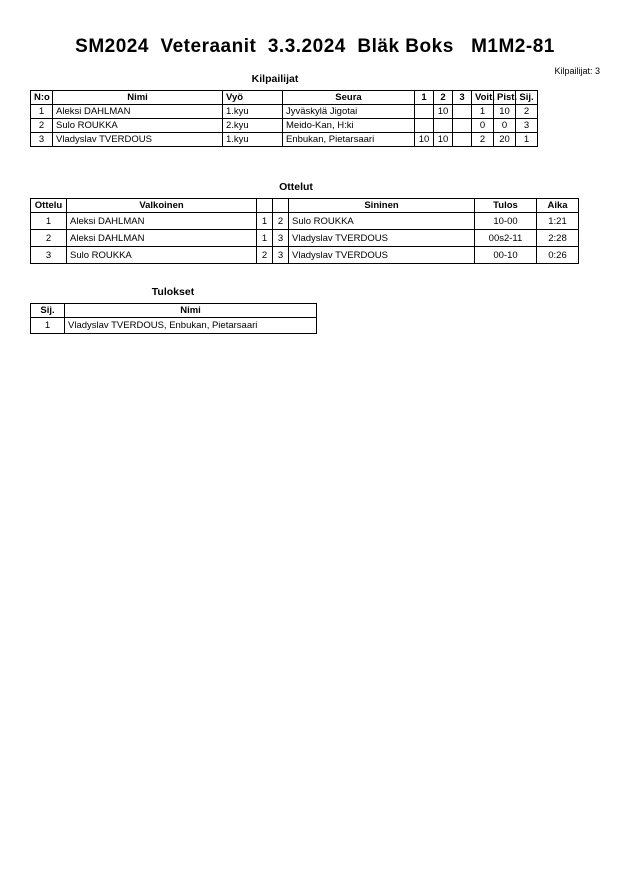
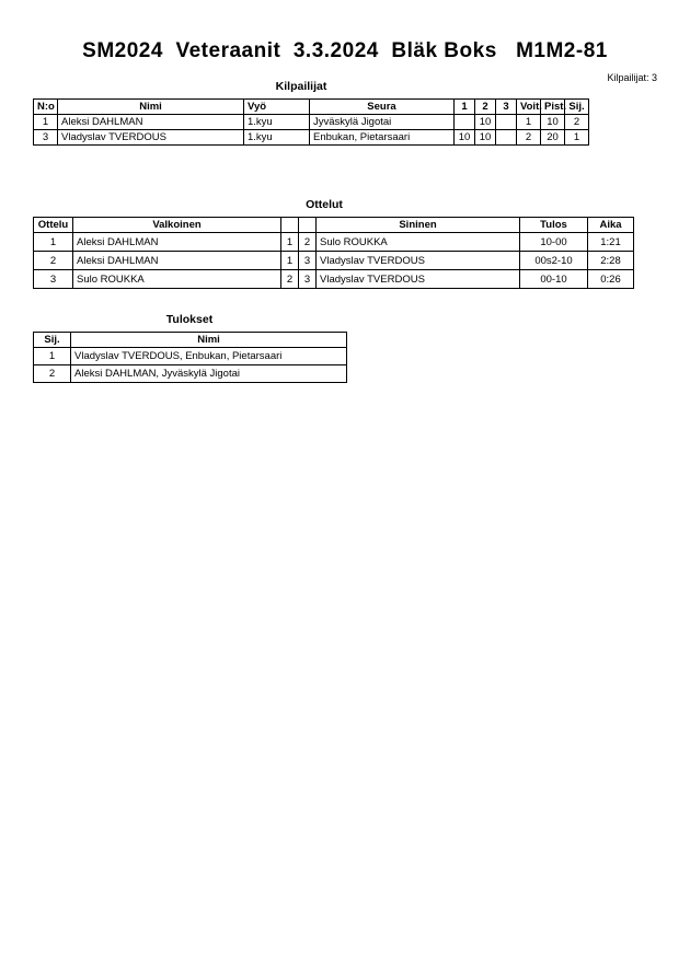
  SM2024 Veteraanit 3.3.2024 Bläk Boks M1M2-81
  Kilpailijat: 3
  Kilpailijat
  N:o	Nimi	Vyö	Seura	1	2	3	Voit.	Pist.	Sij.
  1	Aleksi DAHLMAN	1.kyu	Jyväskylä Jigotai		10		1	10	2
- 2	Sulo ROUKKA	2.kyu	Meido-Kan, H:ki				0	0	3
  3	Vladyslav TVERDOUS	1.kyu	Enbukan, Pietarsaari	10	10		2	20	1
  Ottelut
  Ottelu	Valkoinen			Sininen	Tulos	Aika
  1	Aleksi DAHLMAN	1	2	Sulo ROUKKA	10-00	1:21
- 2	Aleksi DAHLMAN	1	3	Vladyslav TVERDOUS	00s2-11	2:28
+ 2	Aleksi DAHLMAN	1	3	Vladyslav TVERDOUS	00s2-10	2:28
  3	Sulo ROUKKA	2	3	Vladyslav TVERDOUS	00-10	0:26
  Tulokset
  Sij.	Nimi
  1	Vladyslav TVERDOUS, Enbukan, Pietarsaari
+ 2	Aleksi DAHLMAN, Jyväskylä Jigotai
